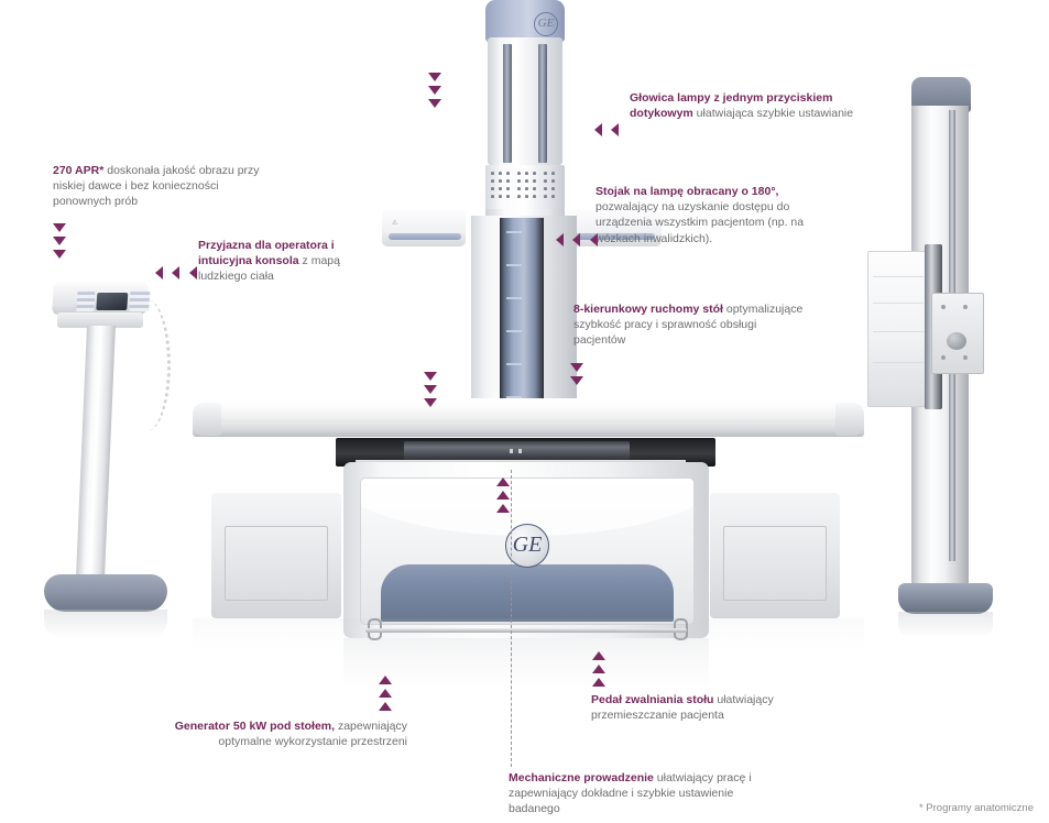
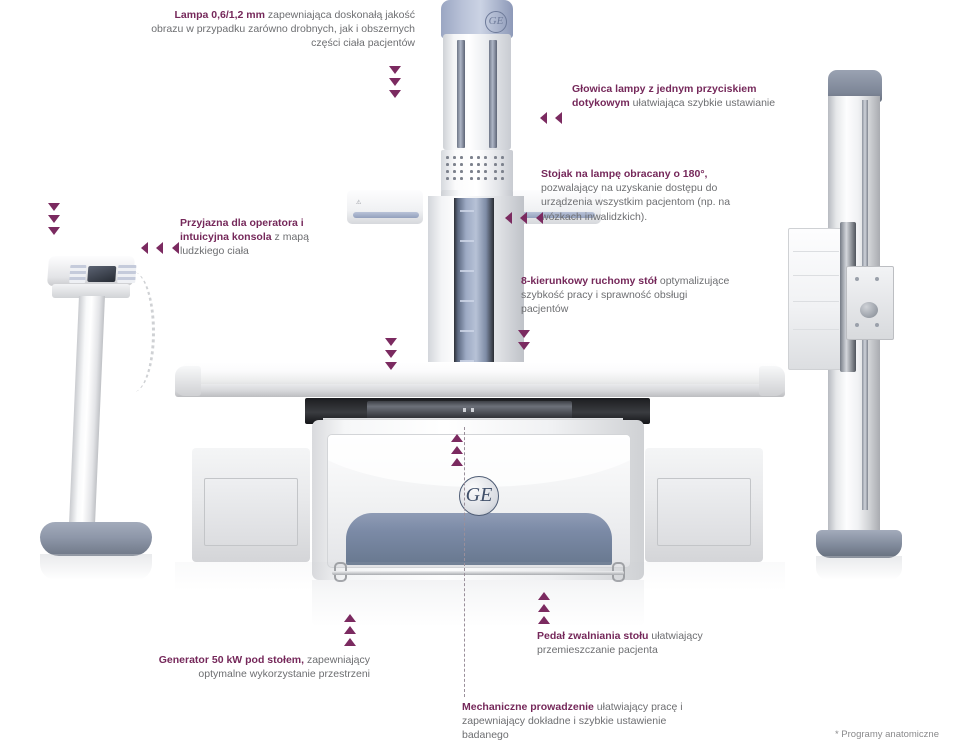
  GE
  GE
+ Lampa 0,6/1,2 mm zapewniająca doskonałą jakość obrazu w przypadku zarówno drobnych, jak i obszernych części ciała pacjentów
  Głowica lampy z jednym przyciskiem dotykowym ułatwiająca szybkie ustawianie
- 270 APR* doskonała jakość obrazu przy niskiej dawce i bez konieczności ponownych prób
  Stojak na lampę obracany o 180°, pozwalający na uzyskanie dostępu do urządzenia wszystkim pacjentom (np. na wózkach inwalidzkich).
  Przyjazna dla operatora i intuicyjna konsola z mapą ludzkiego ciała
  8-kierunkowy ruchomy stół optymalizujące szybkość pracy i sprawność obsługi pacjentów
  Generator 50 kW pod stołem, zapewniający optymalne wykorzystanie przestrzeni
  Pedał zwalniania stołu ułatwiający przemieszczanie pacjenta
  Mechaniczne prowadzenie ułatwiający pracę i zapewniający dokładne i szybkie ustawienie badanego
  * Programy anatomiczne
